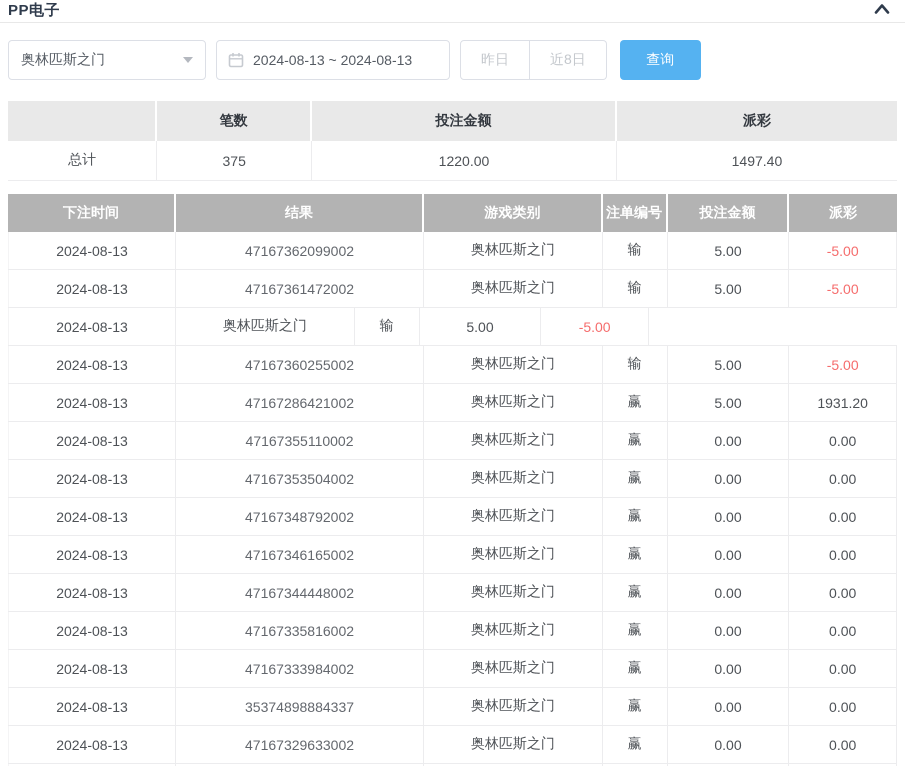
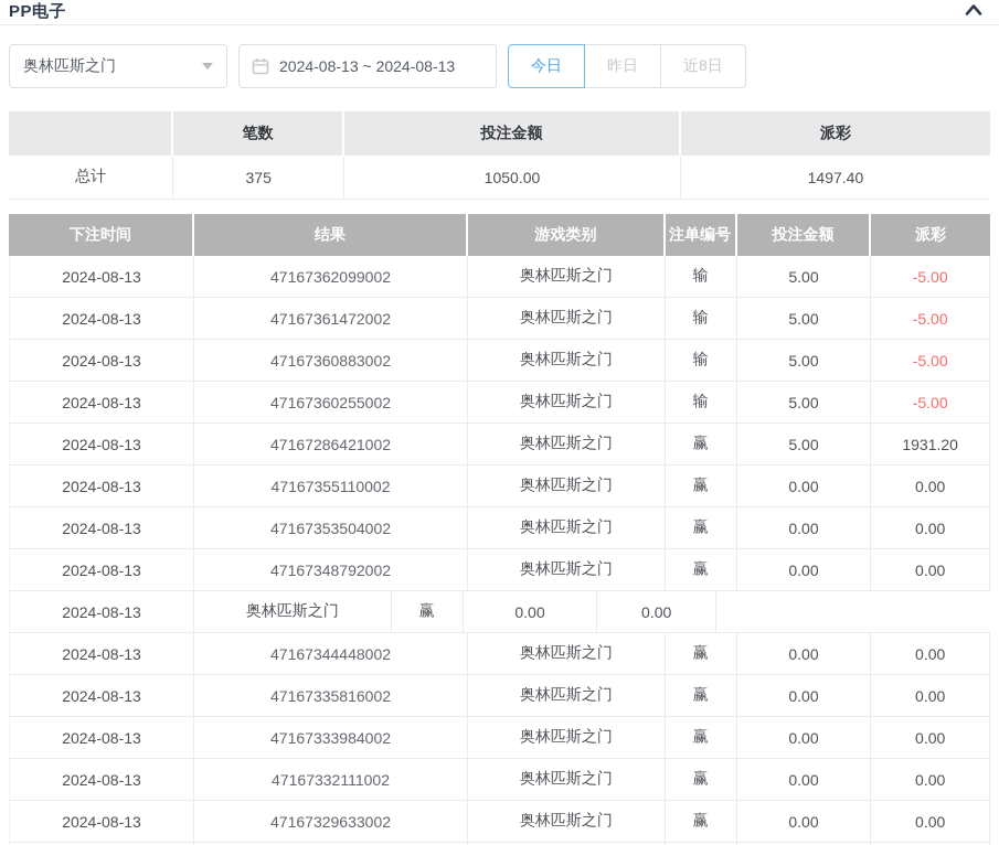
  PP电子
  奥林匹斯之门
  2024-08-13 ~ 2024-08-13
+ 今日
  昨日
  近8日
- 查询
  笔数
  投注金额
  派彩
  总计
  375
- 1220.00
+ 1050.00
  1497.40
  下注时间
  结果
  游戏类别
  注单编号
  投注金额
  派彩
  2024-08-13
  47167362099002
  奥林匹斯之门
  输
  5.00
  -5.00
  2024-08-13
  47167361472002
  奥林匹斯之门
  输
  5.00
  -5.00
  2024-08-13
+ 47167360883002
  奥林匹斯之门
  输
  5.00
  -5.00
  2024-08-13
  47167360255002
  奥林匹斯之门
  输
  5.00
  -5.00
  2024-08-13
  47167286421002
  奥林匹斯之门
  赢
  5.00
  1931.20
  2024-08-13
  47167355110002
  奥林匹斯之门
  赢
  0.00
  0.00
  2024-08-13
  47167353504002
  奥林匹斯之门
  赢
  0.00
  0.00
  2024-08-13
  47167348792002
  奥林匹斯之门
  赢
  0.00
  0.00
  2024-08-13
- 47167346165002
  奥林匹斯之门
  赢
  0.00
  0.00
  2024-08-13
  47167344448002
  奥林匹斯之门
  赢
  0.00
  0.00
  2024-08-13
  47167335816002
  奥林匹斯之门
  赢
  0.00
  0.00
  2024-08-13
  47167333984002
  奥林匹斯之门
  赢
  0.00
  0.00
  2024-08-13
- 35374898884337
+ 47167332111002
  奥林匹斯之门
  赢
  0.00
  0.00
  2024-08-13
  47167329633002
  奥林匹斯之门
  赢
  0.00
  0.00
